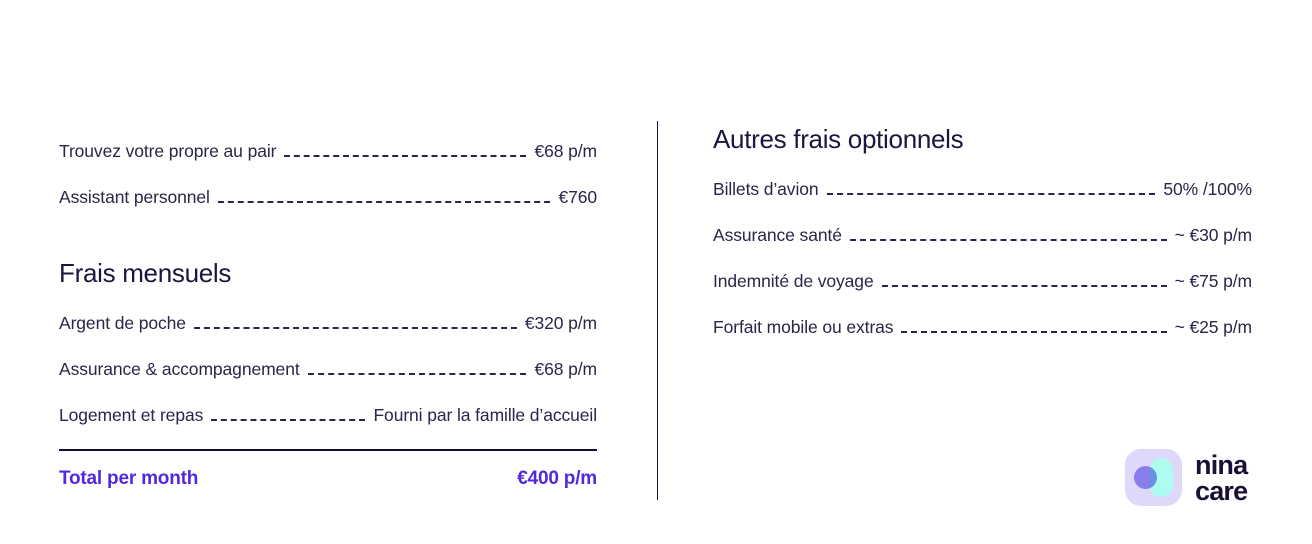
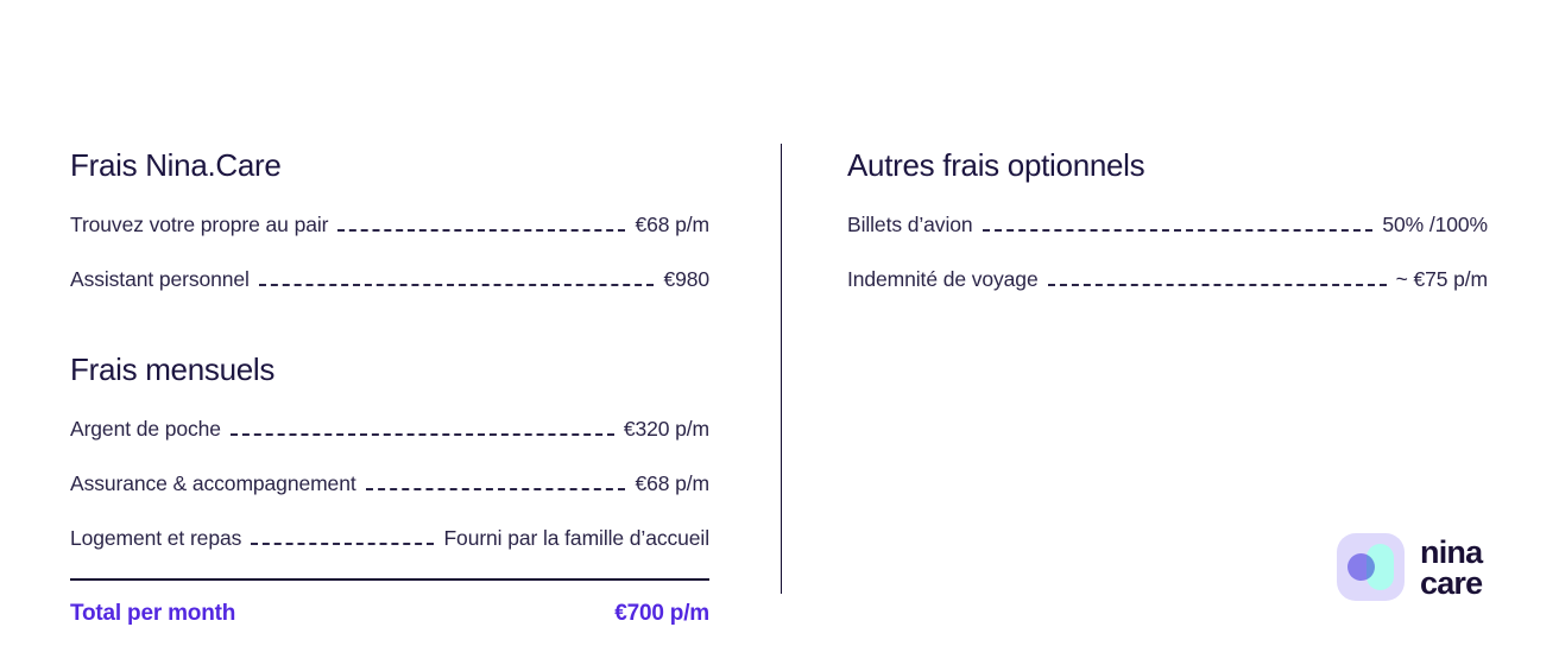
+ Frais Nina.Care
  Trouvez votre propre au pair
  €68 p/m
  Assistant personnel
- €760
+ €980
  Frais mensuels
  Argent de poche
  €320 p/m
  Assurance & accompagnement
  €68 p/m
  Logement et repas
  Fourni par la famille d’accueil
  Total per month
- €400 p/m
+ €700 p/m
  Autres frais optionnels
  Billets d’avion
  50% /100%
- Assurance santé
- ~ €30 p/m
  Indemnité de voyage
  ~ €75 p/m
- Forfait mobile ou extras
- ~ €25 p/m
  nina
  care
